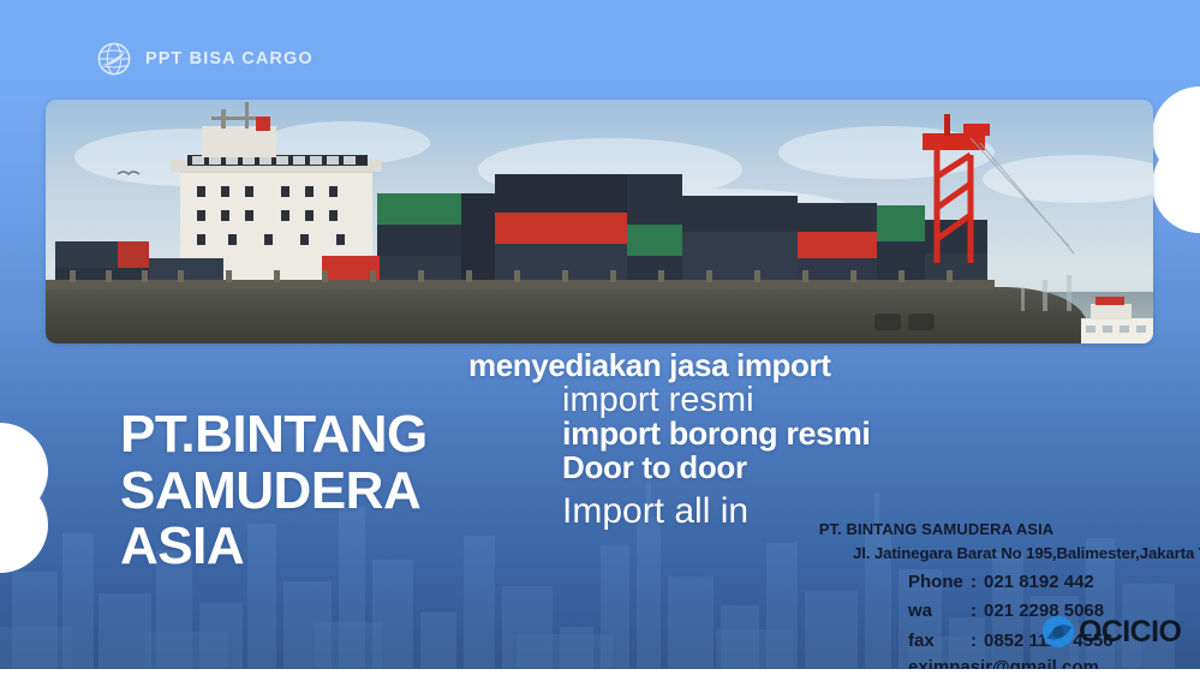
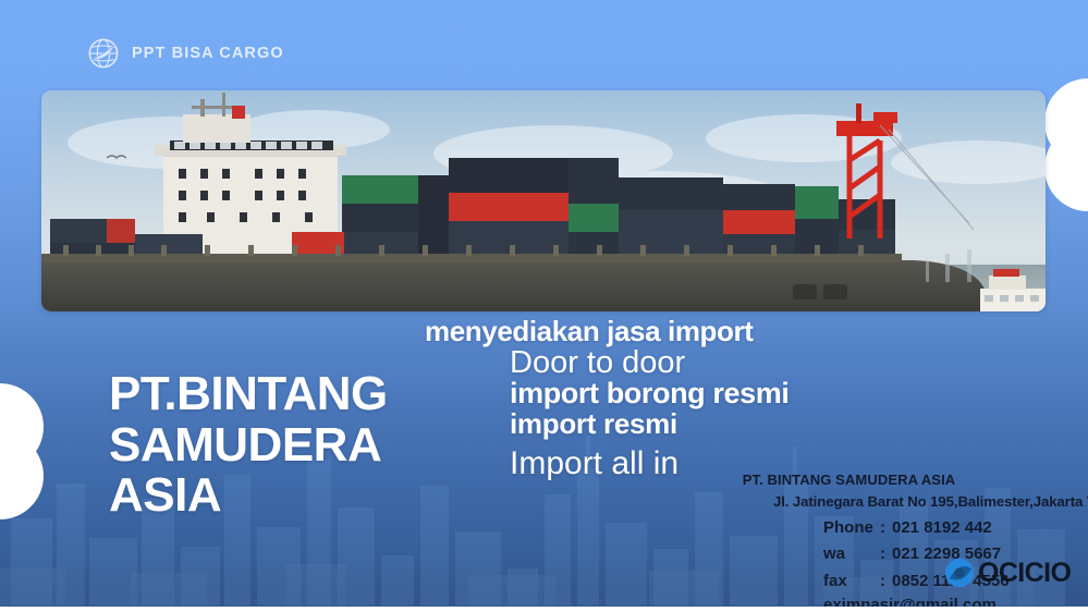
  PPT BISA CARGO
  PT.BINTANG
  SAMUDERA
  ASIA
  menyediakan jasa import
- import resmi
+ Door to door
  import borong resmi
- Door to door
+ import resmi
  Import all in
  PT. BINTANG SAMUDERA ASIA
  Jl. Jatinegara Barat No 195,Balimester,Jakarta
  Phone
  :
  021 8192 442
  wa
  :
- 021 2298 5068
+ 021 2298 5667
  fax
  :
  0852 11 4556
  eximnasir@gmail.com
  OCICIO
